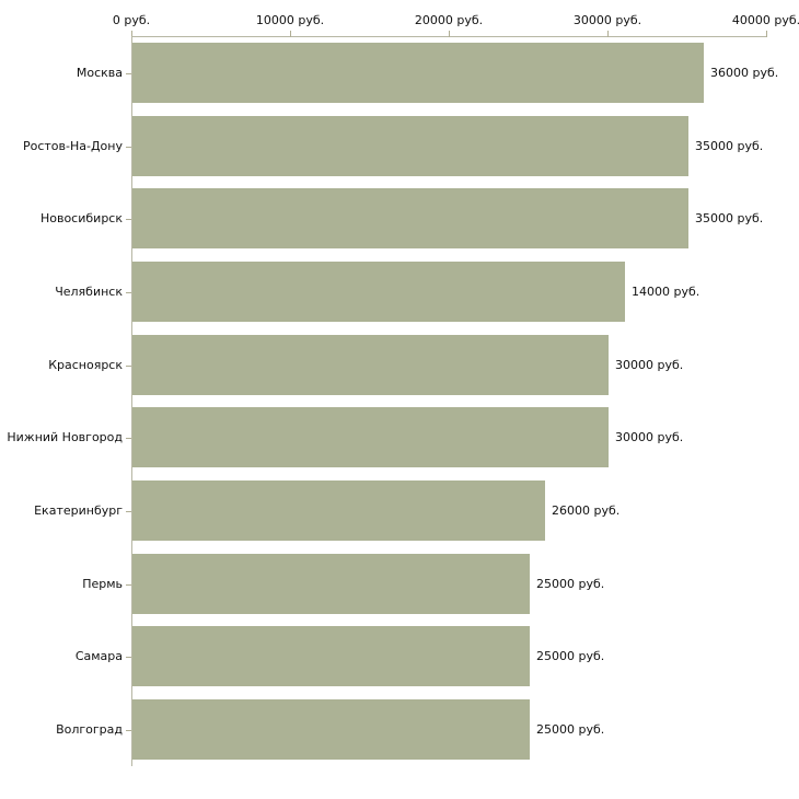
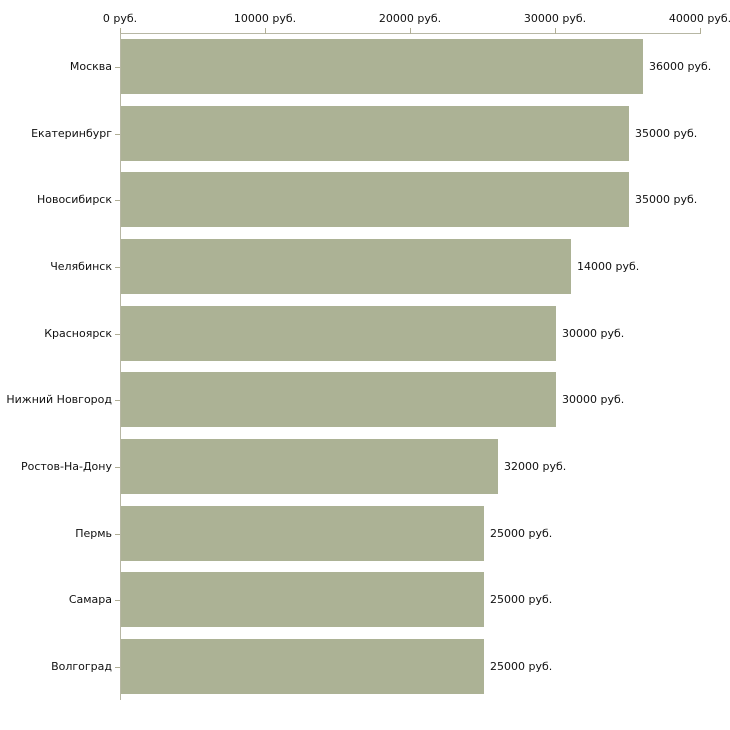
  0 руб.
  10000 руб.
  20000 руб.
  30000 руб.
  40000 руб.
  Москва
- Ростов-На-Дону
+ Екатеринбург
  Новосибирск
  Челябинск
  Красноярск
  Нижний Новгород
- Екатеринбург
+ Ростов-На-Дону
  Пермь
  Самара
  Волгоград
  36000 руб.
  35000 руб.
  35000 руб.
  14000 руб.
  30000 руб.
  30000 руб.
- 26000 руб.
+ 32000 руб.
  25000 руб.
  25000 руб.
  25000 руб.
